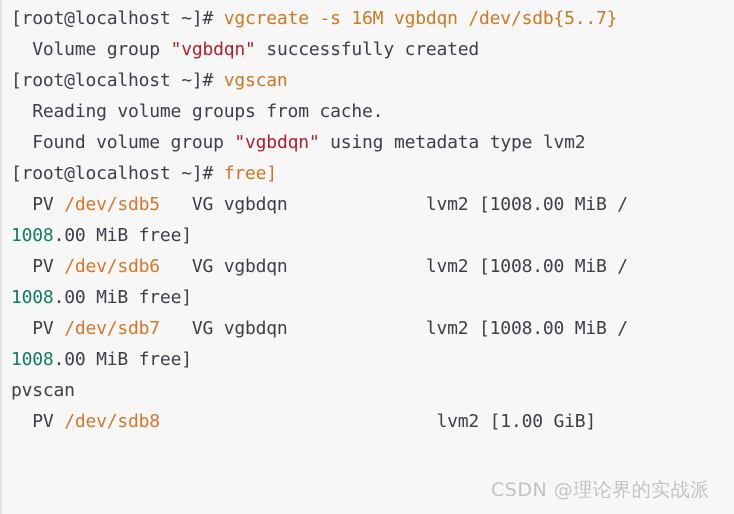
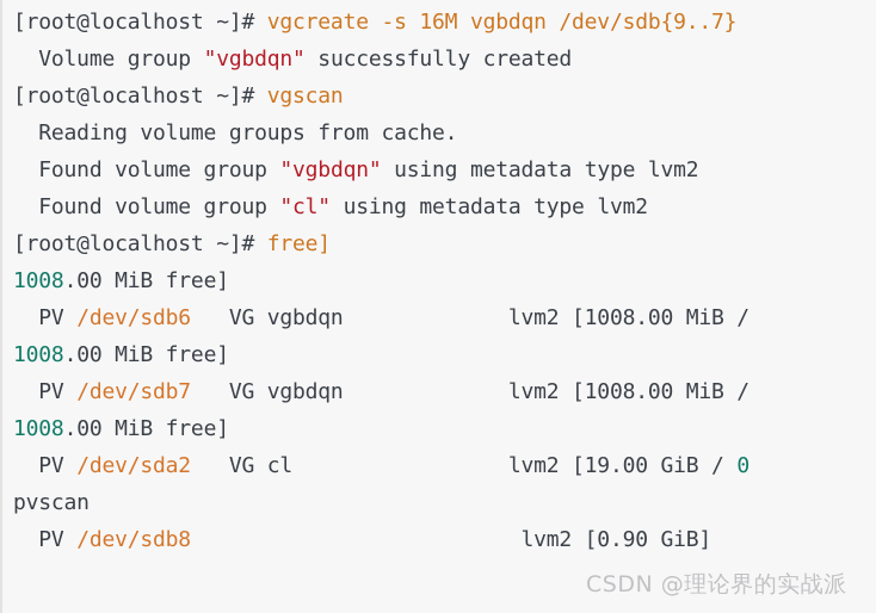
- [root@localhost ~]# vgcreate -s 16M vgbdqn /dev/sdb{5..7}
+ [root@localhost ~]# vgcreate -s 16M vgbdqn /dev/sdb{9..7}
  Volume group "vgbdqn" successfully created
  [root@localhost ~]# vgscan
  Reading volume groups from cache.
  Found volume group "vgbdqn" using metadata type lvm2
+ Found volume group "cl" using metadata type lvm2
  [root@localhost ~]# free]
- PV /dev/sdb5 VG vgbdqn lvm2 [1008.00 MiB /
  1008.00 MiB free]
  PV /dev/sdb6 VG vgbdqn lvm2 [1008.00 MiB /
  1008.00 MiB free]
  PV /dev/sdb7 VG vgbdqn lvm2 [1008.00 MiB /
  1008.00 MiB free]
+ PV /dev/sda2 VG cl lvm2 [19.00 GiB / 0
  pvscan
- PV /dev/sdb8 lvm2 [1.00 GiB]
+ PV /dev/sdb8 lvm2 [0.90 GiB]
  CSDN @理论界的实战派
